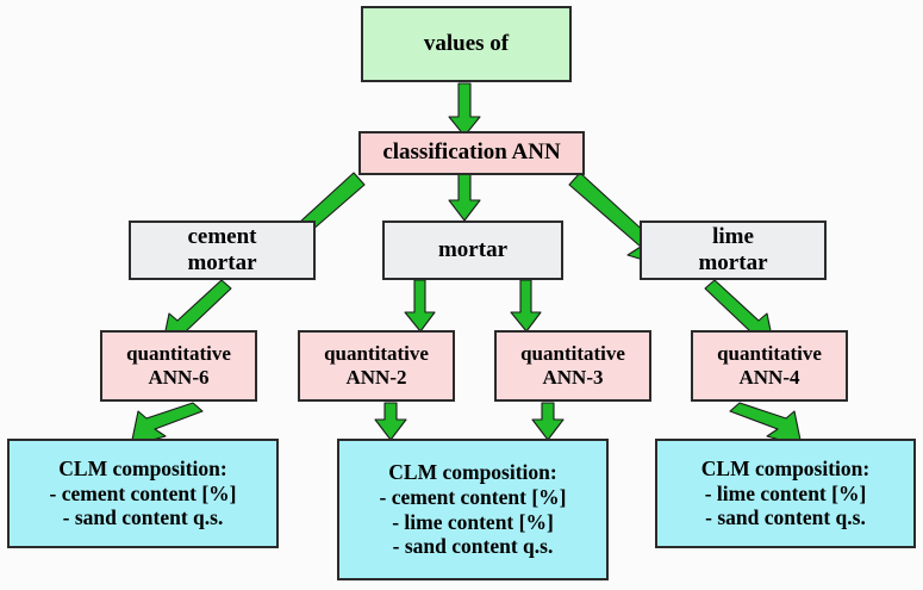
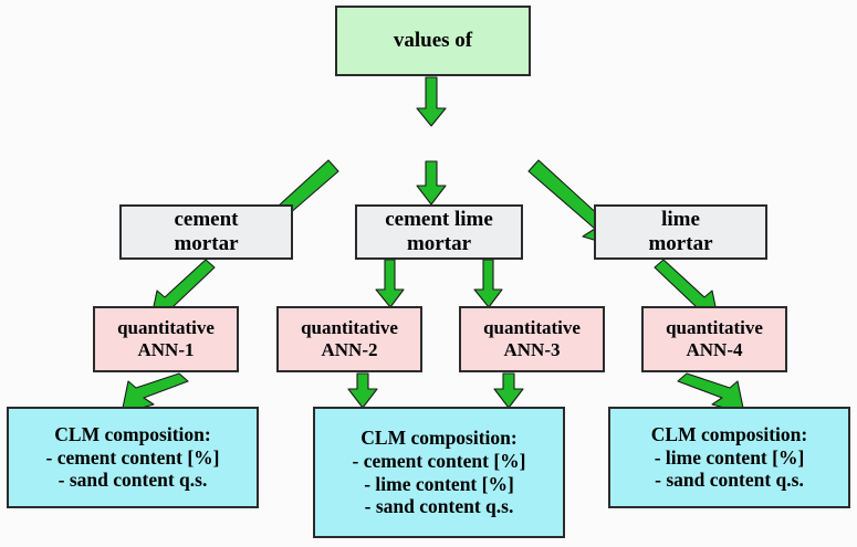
  values of
- classification ANN
  cement
  mortar
+ cement lime
  mortar
  lime
  mortar
  quantitative
- ANN-6
+ ANN-1
  quantitative
  ANN-2
  quantitative
  ANN-3
  quantitative
  ANN-4
  CLM composition:
  - cement content [%]
  - sand content q.s.
  CLM composition:
  - cement content [%]
  - lime content [%]
  - sand content q.s.
  CLM composition:
  - lime content [%]
  - sand content q.s.
